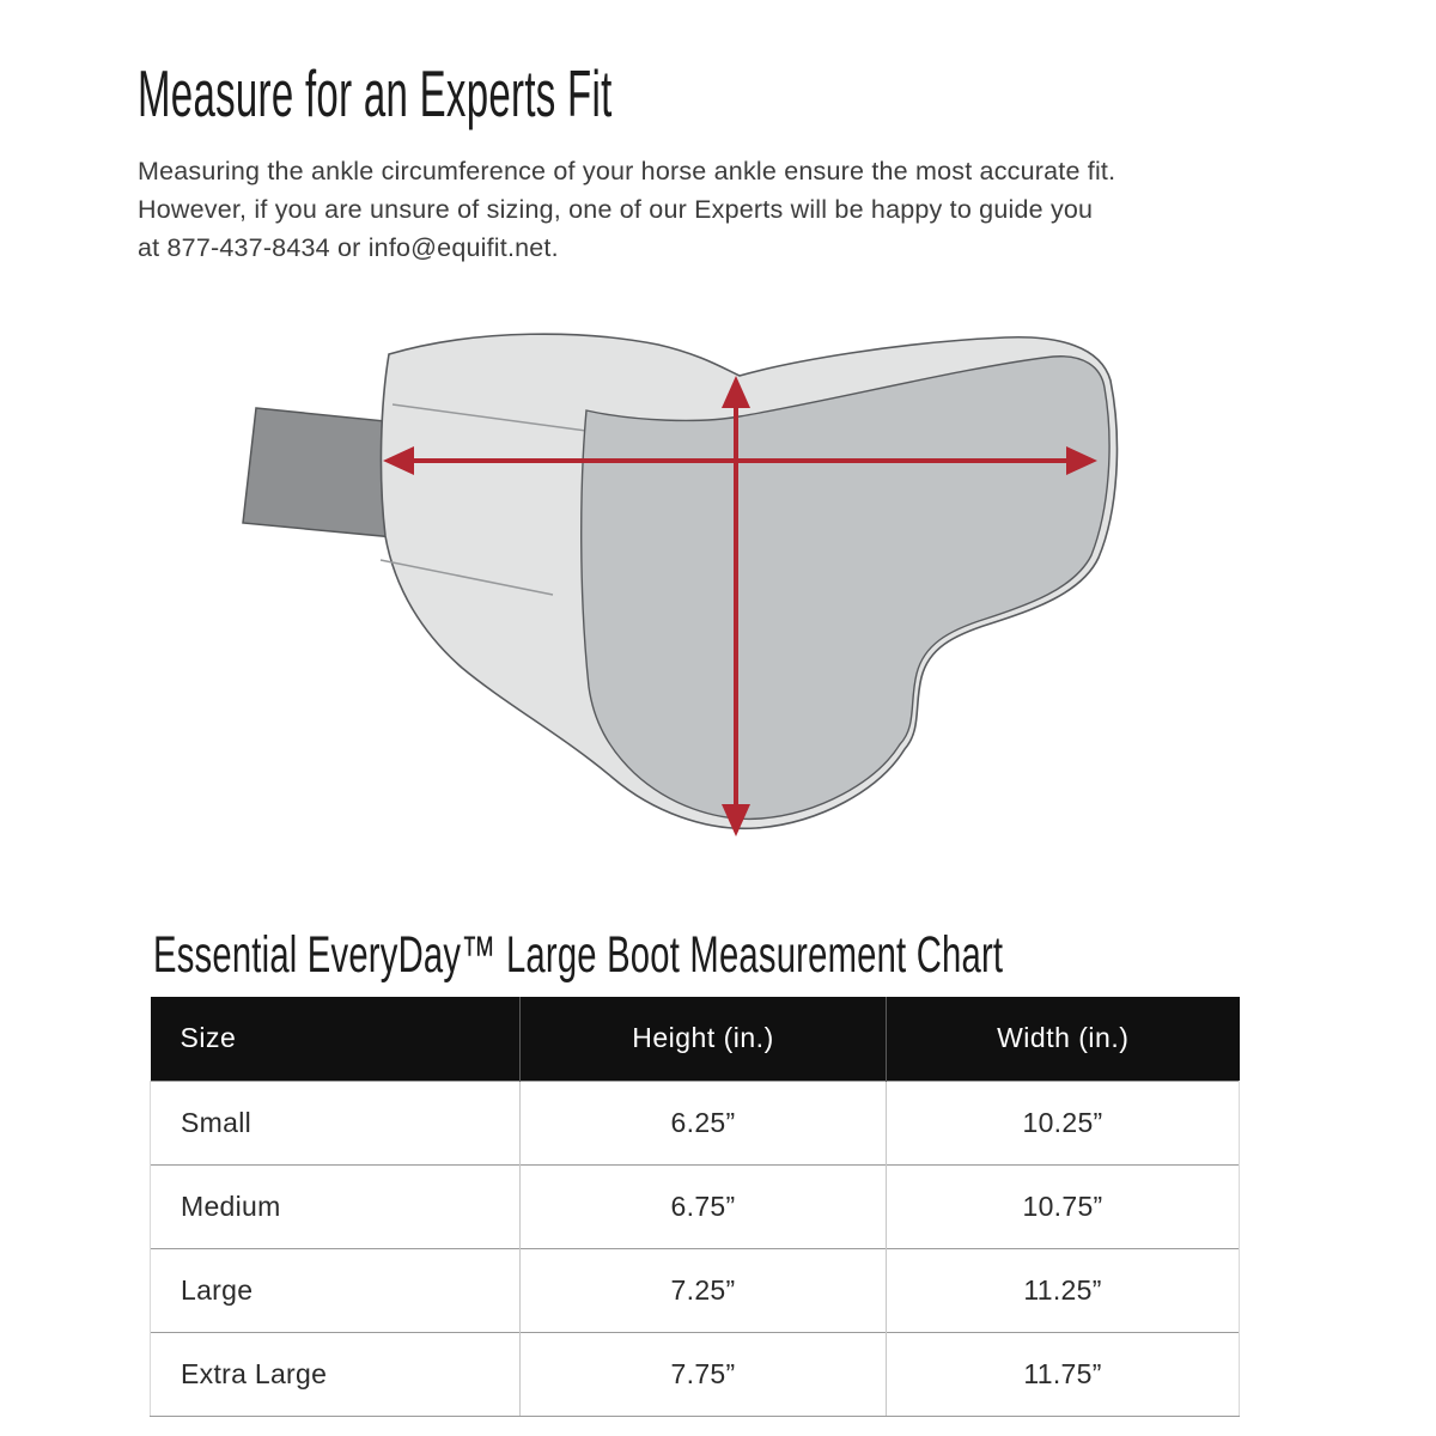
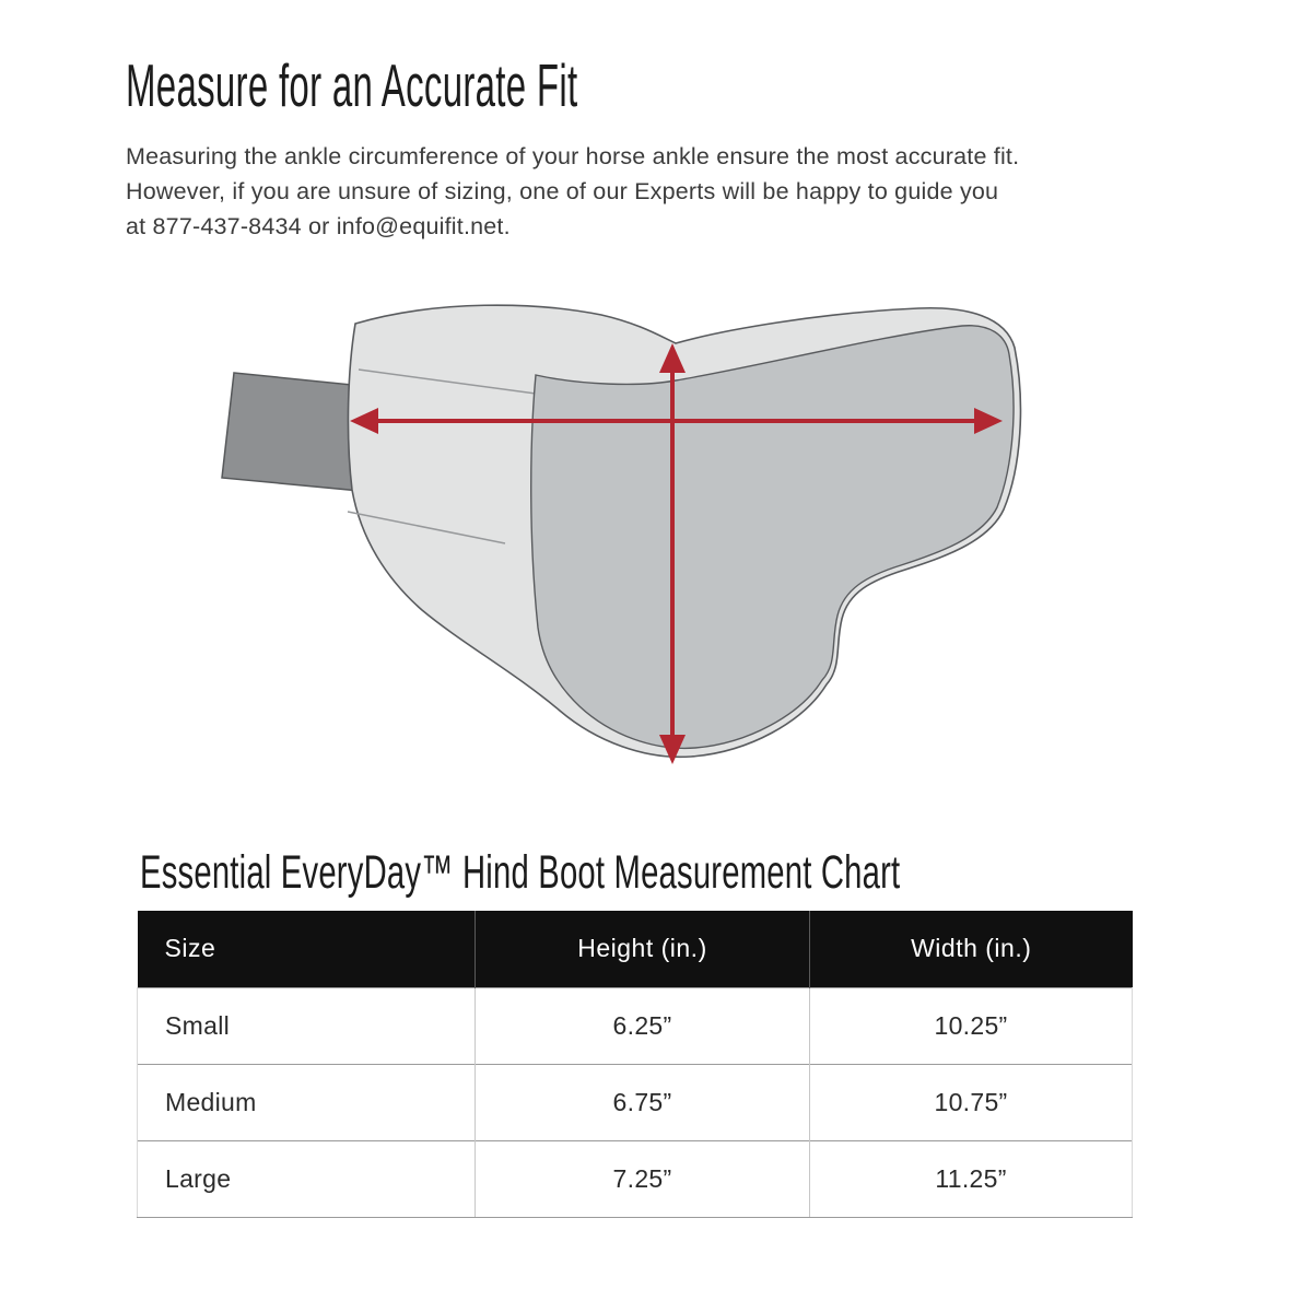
- Measure for an Experts Fit
+ Measure for an Accurate Fit
  Measuring the ankle circumference of your horse ankle ensure the most accurate fit.
  However, if you are unsure of sizing, one of our Experts will be happy to guide you
  at 877-437-8434 or info@equifit.net.
- Essential EveryDay™ Large Boot Measurement Chart
+ Essential EveryDay™ Hind Boot Measurement Chart
  Size	Height (in.)	Width (in.)
  Small	6.25”	10.25”
  Medium	6.75”	10.75”
  Large	7.25”	11.25”
- Extra Large	7.75”	11.75”
